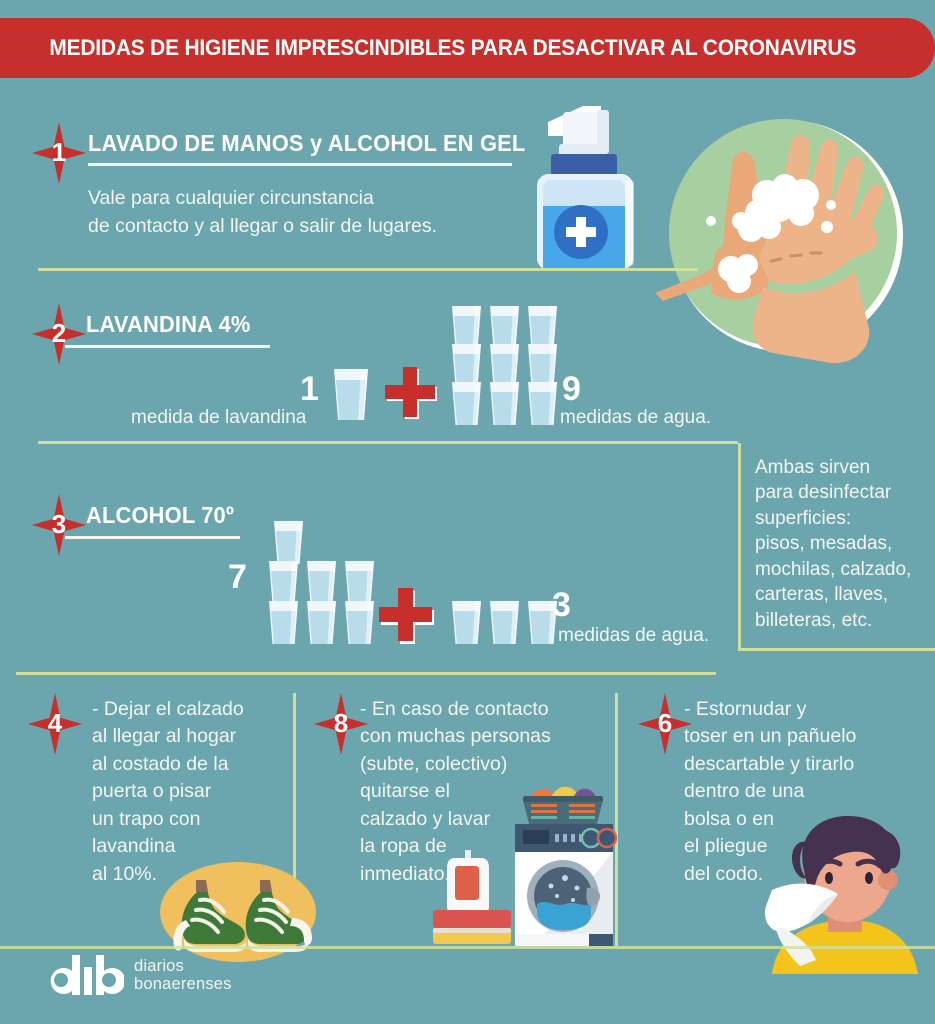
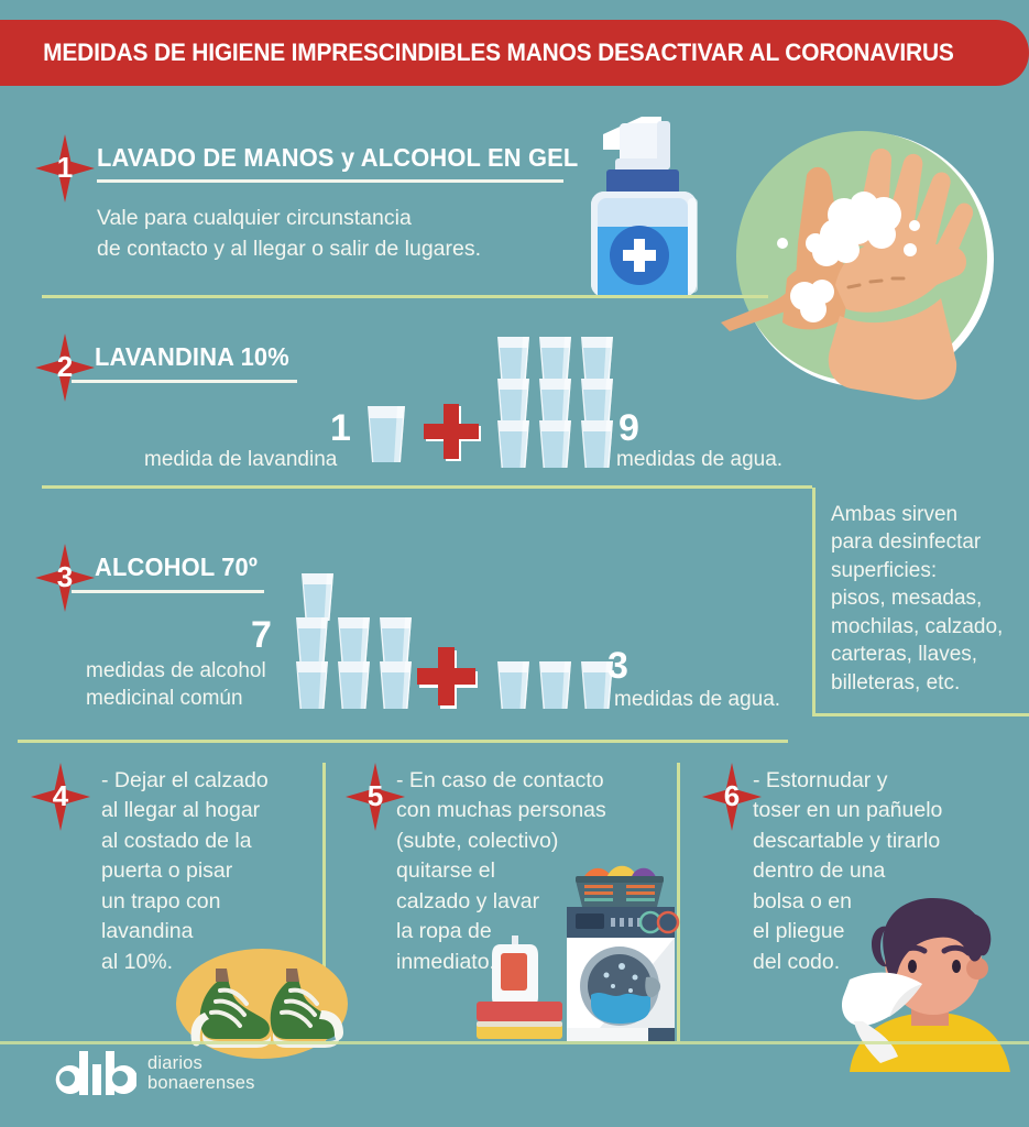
- MEDIDAS DE HIGIENE IMPRESCINDIBLES PARA DESACTIVAR AL CORONAVIRUS
+ MEDIDAS DE HIGIENE IMPRESCINDIBLES MANOS DESACTIVAR AL CORONAVIRUS
  1
  LAVADO DE MANOS y ALCOHOL EN GEL
  Vale para cualquier circunstancia
  de contacto y al llegar o salir de lugares.
  2
- LAVANDINA 4%
+ LAVANDINA 10%
  medida de lavandina
  1
  9
  medidas de agua.
  Ambas sirven
  para desinfectar
  superficies:
  pisos, mesadas,
  mochilas, calzado,
  carteras, llaves,
  billeteras, etc.
  3
  ALCOHOL 70º
  7
+ medidas de alcohol
+ medicinal común
  3
  medidas de agua.
  4
  - Dejar el calzado
  al llegar al hogar
  al costado de la
  puerta o pisar
  un trapo con
  lavandina
  al 10%.
- 8
+ 5
  - En caso de contacto
  con muchas personas
  (subte, colectivo)
  quitarse el
  calzado y lavar
  la ropa de
  inmediato
  6
  - Estornudar y
  toser en un pañuelo
  descartable y tirarlo
  dentro de una
  bolsa o en
  el pliegue
  del codo.
  diarios
  bonaerenses
